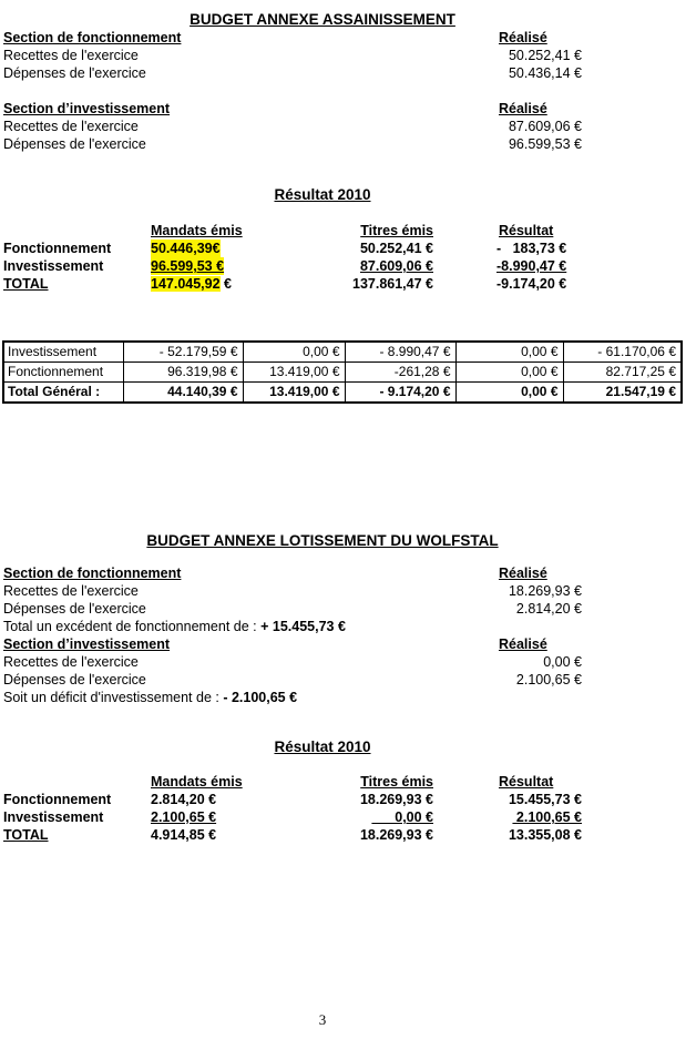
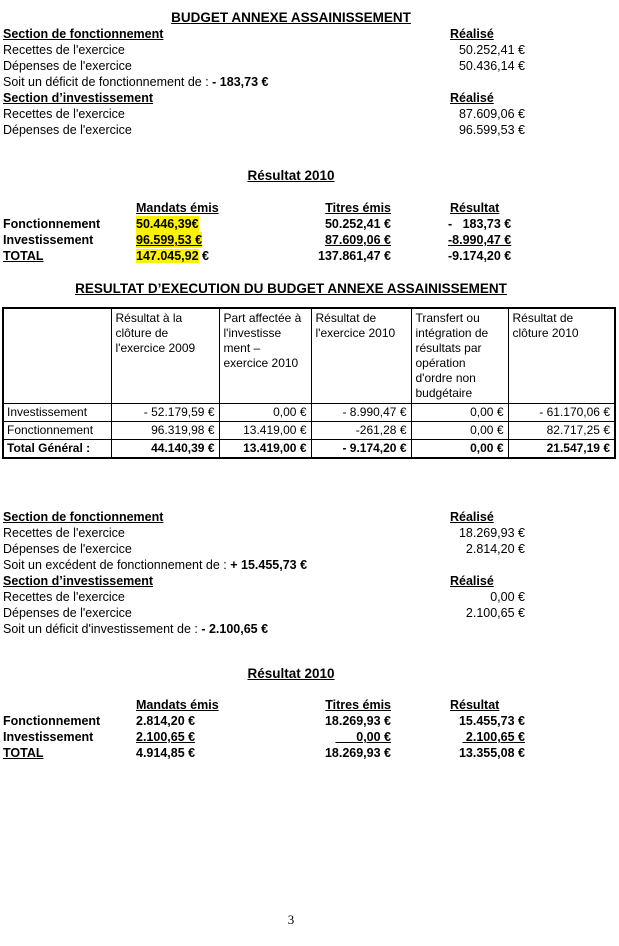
  BUDGET ANNEXE ASSAINISSEMENT
  Section de fonctionnement
  Réalisé
  Recettes de l'exercice
  50.252,41 €
  Dépenses de l'exercice
  50.436,14 €
+ Soit un déficit de fonctionnement de : - 183,73 €
  Section d’investissement
  Réalisé
  Recettes de l'exercice
  87.609,06 €
  Dépenses de l'exercice
  96.599,53 €
  Résultat 2010
  Mandats émis
  Titres émis
  Résultat
  Fonctionnement
  50.446,39€
  50.252,41 €
  - 183,73 €
  Investissement
  96.599,53 €
  87.609,06 €
  -8.990,47 €
  TOTAL
  147.045,92 €
  137.861,47 €
  -9.174,20 €
+ RESULTAT D’EXECUTION DU BUDGET ANNEXE ASSAINISSEMENT
+ 	Résultat à la clôture de l'exercice 2009	Part affectée à l'investisse ment – exercice 2010	Résultat de l'exercice 2010	Transfert ou intégration de résultats par opération d'ordre non budgétaire	Résultat de clôture 2010
  Investissement	- 52.179,59 €	0,00 €	- 8.990,47 €	0,00 €	- 61.170,06 €
  Fonctionnement	96.319,98 €	13.419,00 €	-261,28 €	0,00 €	82.717,25 €
  Total Général :	44.140,39 €	13.419,00 €	- 9.174,20 €	0,00 €	21.547,19 €
- BUDGET ANNEXE LOTISSEMENT DU WOLFSTAL
  Section de fonctionnement
  Réalisé
  Recettes de l'exercice
  18.269,93 €
  Dépenses de l'exercice
  2.814,20 €
- Total un excédent de fonctionnement de : + 15.455,73 €
+ Soit un excédent de fonctionnement de : + 15.455,73 €
  Section d’investissement
  Réalisé
  Recettes de l'exercice
  0,00 €
  Dépenses de l'exercice
  2.100,65 €
  Soit un déficit d'investissement de : - 2.100,65 €
  Résultat 2010
  Mandats émis
  Titres émis
  Résultat
  Fonctionnement
  2.814,20 €
  18.269,93 €
  15.455,73 €
  Investissement
  2.100,65 €
  0,00 €
  2.100,65 €
  TOTAL
  4.914,85 €
  18.269,93 €
  13.355,08 €
  3
